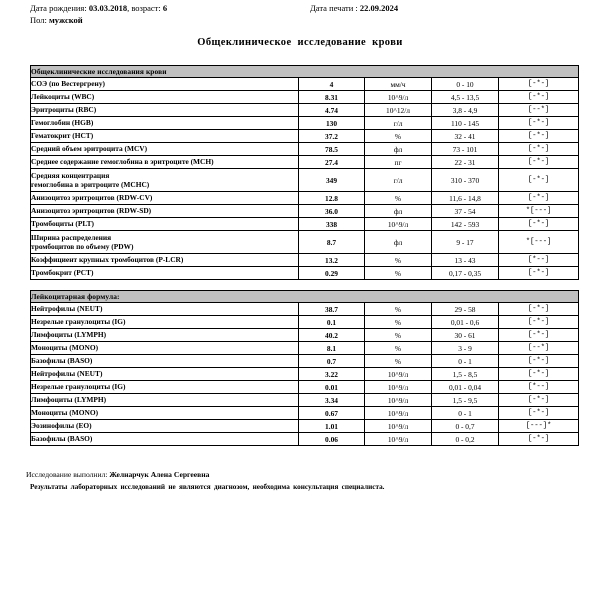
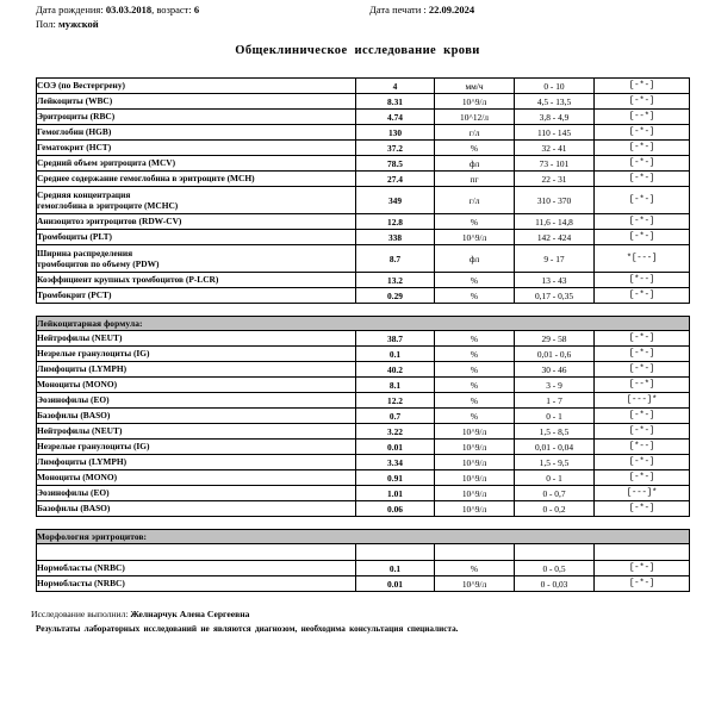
  Дата рождения: 03.03.2018, возраст: 6
  Пол: мужской
  Дата печати : 22.09.2024
  Общеклиническое исследование крови
- Общеклинические исследования крови
  СОЭ (по Вестергрену)	4	мм/ч	0 - 10	[-*-]
  Лейкоциты (WBC)	8.31	10^9/л	4,5 - 13,5	[-*-]
  Эритроциты (RBC)	4.74	10^12/л	3,8 - 4,9	[--*]
  Гемоглобин (HGB)	130	г/л	110 - 145	[-*-]
  Гематокрит (HCT)	37.2	%	32 - 41	[-*-]
  Средний объем эритроцита (MCV)	78.5	фл	73 - 101	[-*-]
  Среднее содержание гемоглобина в эритроците (MCH)	27.4	пг	22 - 31	[-*-]
  Средняя концентрациягемоглобина в эритроците (MCHC)	349	г/л	310 - 370	[-*-]
  Анизоцитоз эритроцитов (RDW-CV)	12.8	%	11,6 - 14,8	[-*-]
- Анизоцитоз эритроцитов (RDW-SD)	36.0	фл	37 - 54	*[---]
- Тромбоциты (PLT)	338	10^9/л	142 - 593	[-*-]
+ Тромбоциты (PLT)	338	10^9/л	142 - 424	[-*-]
  Ширина распределениятромбоцитов по объему (PDW)	8.7	фл	9 - 17	*[---]
  Коэффициент крупных тромбоцитов (P-LCR)	13.2	%	13 - 43	[*--]
  Тромбокрит (PCT)	0.29	%	0,17 - 0,35	[-*-]
  Лейкоцитарная формула:
  Нейтрофилы (NEUT)	38.7	%	29 - 58	[-*-]
  Незрелые гранулоциты (IG)	0.1	%	0,01 - 0,6	[-*-]
- Лимфоциты (LYMPH)	40.2	%	30 - 61	[-*-]
+ Лимфоциты (LYMPH)	40.2	%	30 - 46	[-*-]
  Моноциты (MONO)	8.1	%	3 - 9	[--*]
+ Эозинофилы (EO)	12.2	%	1 - 7	[---]*
  Базофилы (BASO)	0.7	%	0 - 1	[-*-]
  Нейтрофилы (NEUT)	3.22	10^9/л	1,5 - 8,5	[-*-]
  Незрелые гранулоциты (IG)	0.01	10^9/л	0,01 - 0,04	[*--]
  Лимфоциты (LYMPH)	3.34	10^9/л	1,5 - 9,5	[-*-]
- Моноциты (MONO)	0.67	10^9/л	0 - 1	[-*-]
+ Моноциты (MONO)	0.91	10^9/л	0 - 1	[-*-]
  Эозинофилы (EO)	1.01	10^9/л	0 - 0,7	[---]*
  Базофилы (BASO)	0.06	10^9/л	0 - 0,2	[-*-]
+ Морфология эритроцитов:
+ Нормобласты (NRBC)	0.1	%	0 - 0,5	[-*-]
+ Нормобласты (NRBC)	0.01	10^9/л	0 - 0,03	[-*-]
  Исследование выполнил: Желнарчук Алена Сергеевна
  Результаты лабораторных исследований не являются диагнозом, необходима консультация специалиста.
